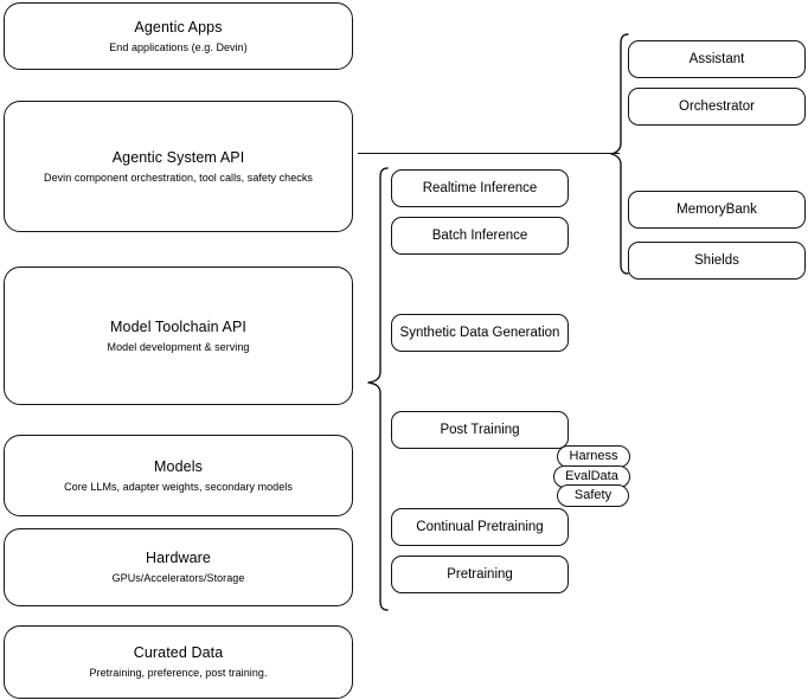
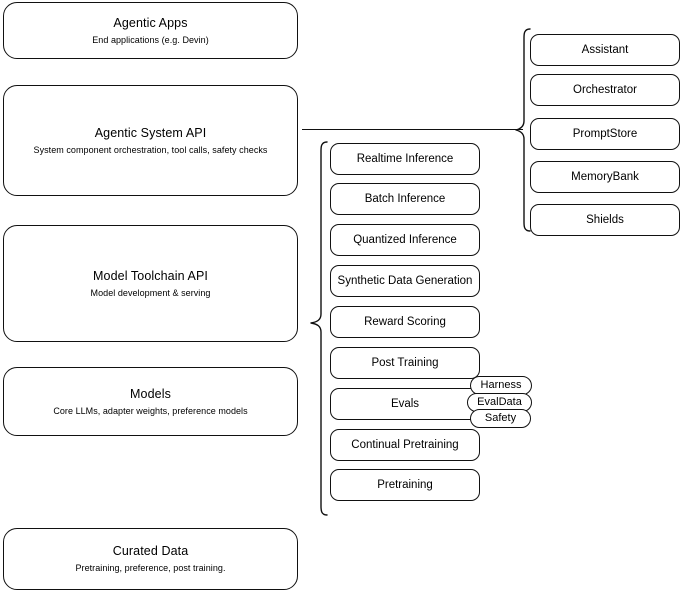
  Agentic Apps
  End applications (e.g. Devin)
  Agentic System API
- Devin component orchestration, tool calls, safety checks
+ System component orchestration, tool calls, safety checks
  Model Toolchain API
  Model development & serving
  Models
- Core LLMs, adapter weights, secondary models
+ Core LLMs, adapter weights, preference models
- Hardware
- GPUs/Accelerators/Storage
  Curated Data
  Pretraining, preference, post training.
  Assistant
  Orchestrator
+ PromptStore
  MemoryBank
  Shields
  Realtime Inference
  Batch Inference
+ Quantized Inference
  Synthetic Data Generation
+ Reward Scoring
  Post Training
+ Evals
  Continual Pretraining
  Pretraining
  Harness
  EvalData
  Safety
